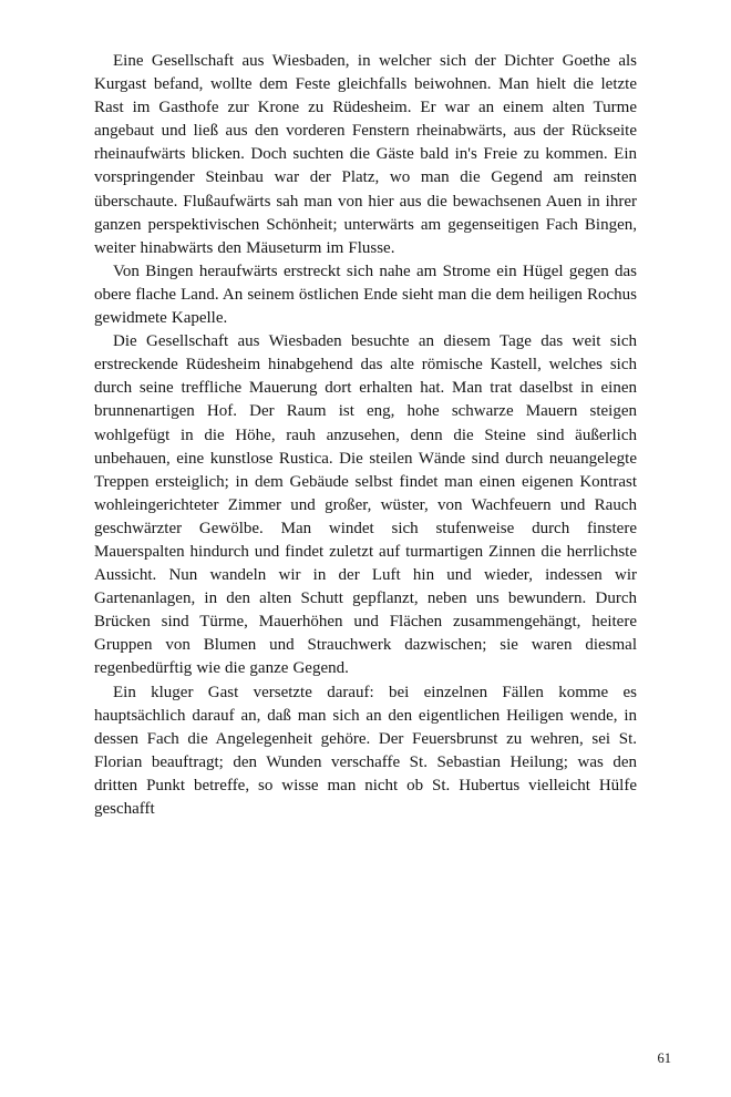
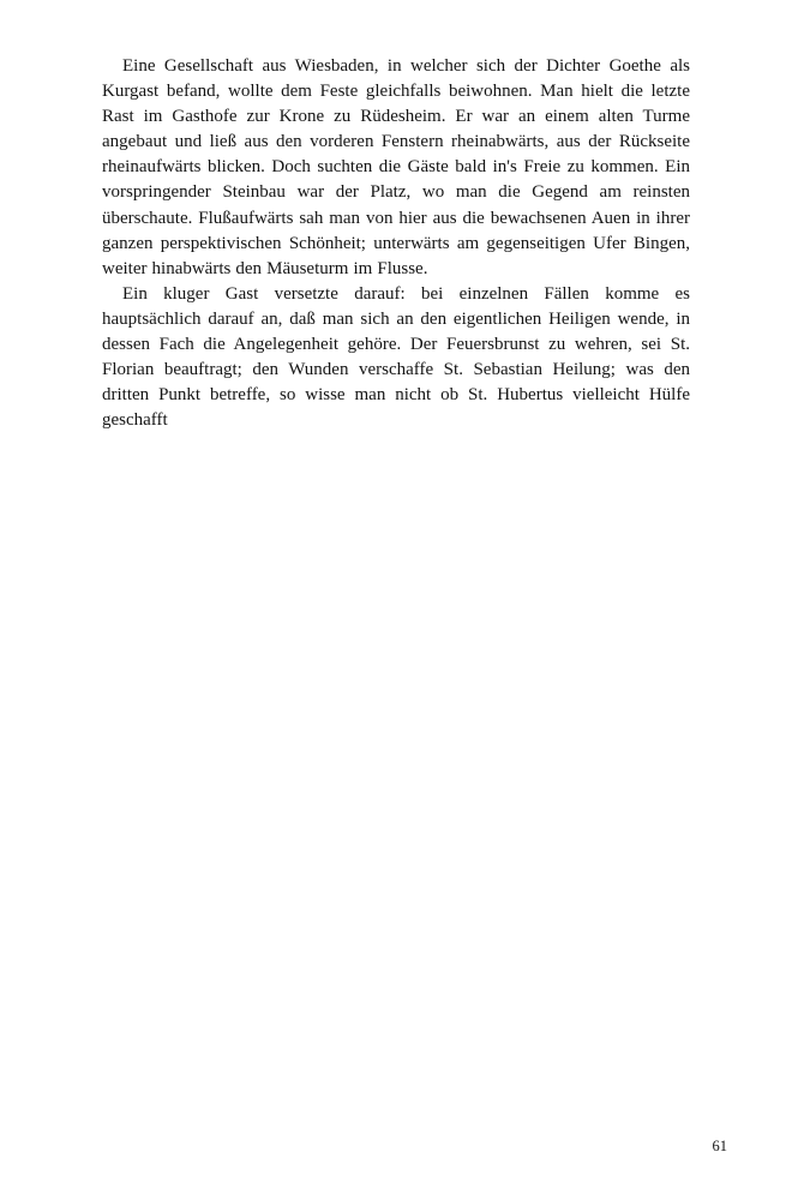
- Eine Gesellschaft aus Wiesbaden, in welcher sich der Dichter Goethe als Kurgast befand, wollte dem Feste gleichfalls beiwohnen. Man hielt die letzte Rast im Gasthofe zur Krone zu Rüdesheim. Er war an einem alten Turme angebaut und ließ aus den vorderen Fenstern rheinabwärts, aus der Rückseite rheinaufwärts blicken. Doch suchten die Gäste bald in's Freie zu kommen. Ein vorspringender Steinbau war der Platz, wo man die Gegend am reinsten überschaute. Flußaufwärts sah man von hier aus die bewachsenen Auen in ihrer ganzen perspektivischen Schönheit; unterwärts am gegenseitigen Fach Bingen, weiter hinabwärts den Mäuseturm im Flusse.
+ Eine Gesellschaft aus Wiesbaden, in welcher sich der Dichter Goethe als Kurgast befand, wollte dem Feste gleichfalls beiwohnen. Man hielt die letzte Rast im Gasthofe zur Krone zu Rüdesheim. Er war an einem alten Turme angebaut und ließ aus den vorderen Fenstern rheinabwärts, aus der Rückseite rheinaufwärts blicken. Doch suchten die Gäste bald in's Freie zu kommen. Ein vorspringender Steinbau war der Platz, wo man die Gegend am reinsten überschaute. Flußaufwärts sah man von hier aus die bewachsenen Auen in ihrer ganzen perspektivischen Schönheit; unterwärts am gegenseitigen Ufer Bingen, weiter hinabwärts den Mäuseturm im Flusse.
- Von Bingen heraufwärts erstreckt sich nahe am Strome ein Hügel gegen das obere flache Land. An seinem östlichen Ende sieht man die dem heiligen Rochus gewidmete Kapelle.
- Die Gesellschaft aus Wiesbaden besuchte an diesem Tage das weit sich erstreckende Rüdesheim hinabgehend das alte römische Kastell, welches sich durch seine treffliche Mauerung dort erhalten hat. Man trat daselbst in einen brunnenartigen Hof. Der Raum ist eng, hohe schwarze Mauern steigen wohlgefügt in die Höhe, rauh anzusehen, denn die Steine sind äußerlich unbehauen, eine kunstlose Rustica. Die steilen Wände sind durch neuangelegte Treppen ersteiglich; in dem Gebäude selbst findet man einen eigenen Kontrast wohleingerichteter Zimmer und großer, wüster, von Wachfeuern und Rauch geschwärzter Gewölbe. Man windet sich stufenweise durch finstere Mauerspalten hindurch und findet zuletzt auf turmartigen Zinnen die herrlichste Aussicht. Nun wandeln wir in der Luft hin und wieder, indessen wir Gartenanlagen, in den alten Schutt gepflanzt, neben uns bewundern. Durch Brücken sind Türme, Mauerhöhen und Flächen zusammengehängt, heitere Gruppen von Blumen und Strauchwerk dazwischen; sie waren diesmal regenbedürftig wie die ganze Gegend.
  Ein kluger Gast versetzte darauf: bei einzelnen Fällen komme es hauptsächlich darauf an, daß man sich an den eigentlichen Heiligen wende, in dessen Fach die Angelegenheit gehöre. Der Feuersbrunst zu wehren, sei St. Florian beauftragt; den Wunden verschaffe St. Sebastian Heilung; was den dritten Punkt betreffe, so wisse man nicht ob St. Hubertus vielleicht Hülfe geschafft
  61
